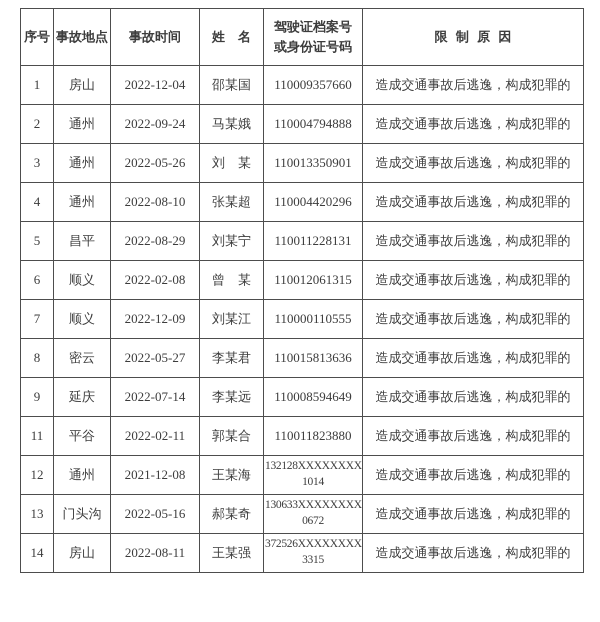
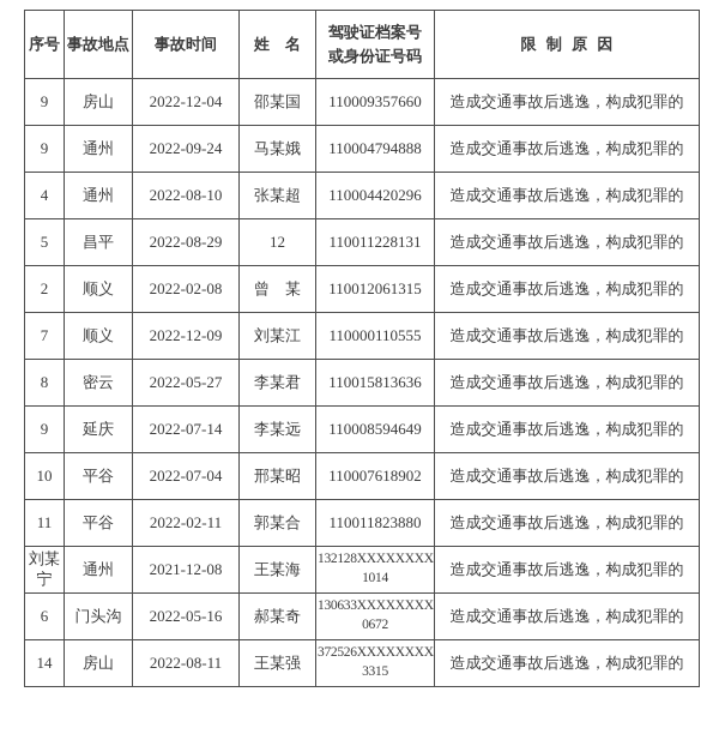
  序号	事故地点	事故时间	姓 名	驾驶证档案号 或身份证号码	限 制 原 因
- 1	房山	2022-12-04	邵某国	110009357660	造成交通事故后逃逸，构成犯罪的
+ 9	房山	2022-12-04	邵某国	110009357660	造成交通事故后逃逸，构成犯罪的
- 2	通州	2022-09-24	马某娥	110004794888	造成交通事故后逃逸，构成犯罪的
+ 9	通州	2022-09-24	马某娥	110004794888	造成交通事故后逃逸，构成犯罪的
- 3	通州	2022-05-26	刘 某	110013350901	造成交通事故后逃逸，构成犯罪的
  4	通州	2022-08-10	张某超	110004420296	造成交通事故后逃逸，构成犯罪的
- 5	昌平	2022-08-29	刘某宁	110011228131	造成交通事故后逃逸，构成犯罪的
+ 5	昌平	2022-08-29	12	110011228131	造成交通事故后逃逸，构成犯罪的
- 6	顺义	2022-02-08	曾 某	110012061315	造成交通事故后逃逸，构成犯罪的
+ 2	顺义	2022-02-08	曾 某	110012061315	造成交通事故后逃逸，构成犯罪的
  7	顺义	2022-12-09	刘某江	110000110555	造成交通事故后逃逸，构成犯罪的
  8	密云	2022-05-27	李某君	110015813636	造成交通事故后逃逸，构成犯罪的
  9	延庆	2022-07-14	李某远	110008594649	造成交通事故后逃逸，构成犯罪的
+ 10	平谷	2022-07-04	邢某昭	110007618902	造成交通事故后逃逸，构成犯罪的
  11	平谷	2022-02-11	郭某合	110011823880	造成交通事故后逃逸，构成犯罪的
- 12	通州	2021-12-08	王某海	132128XXXXXXXX 1014	造成交通事故后逃逸，构成犯罪的
+ 刘某宁	通州	2021-12-08	王某海	132128XXXXXXXX 1014	造成交通事故后逃逸，构成犯罪的
- 13	门头沟	2022-05-16	郝某奇	130633XXXXXXXX 0672	造成交通事故后逃逸，构成犯罪的
+ 6	门头沟	2022-05-16	郝某奇	130633XXXXXXXX 0672	造成交通事故后逃逸，构成犯罪的
  14	房山	2022-08-11	王某强	372526XXXXXXXX 3315	造成交通事故后逃逸，构成犯罪的
